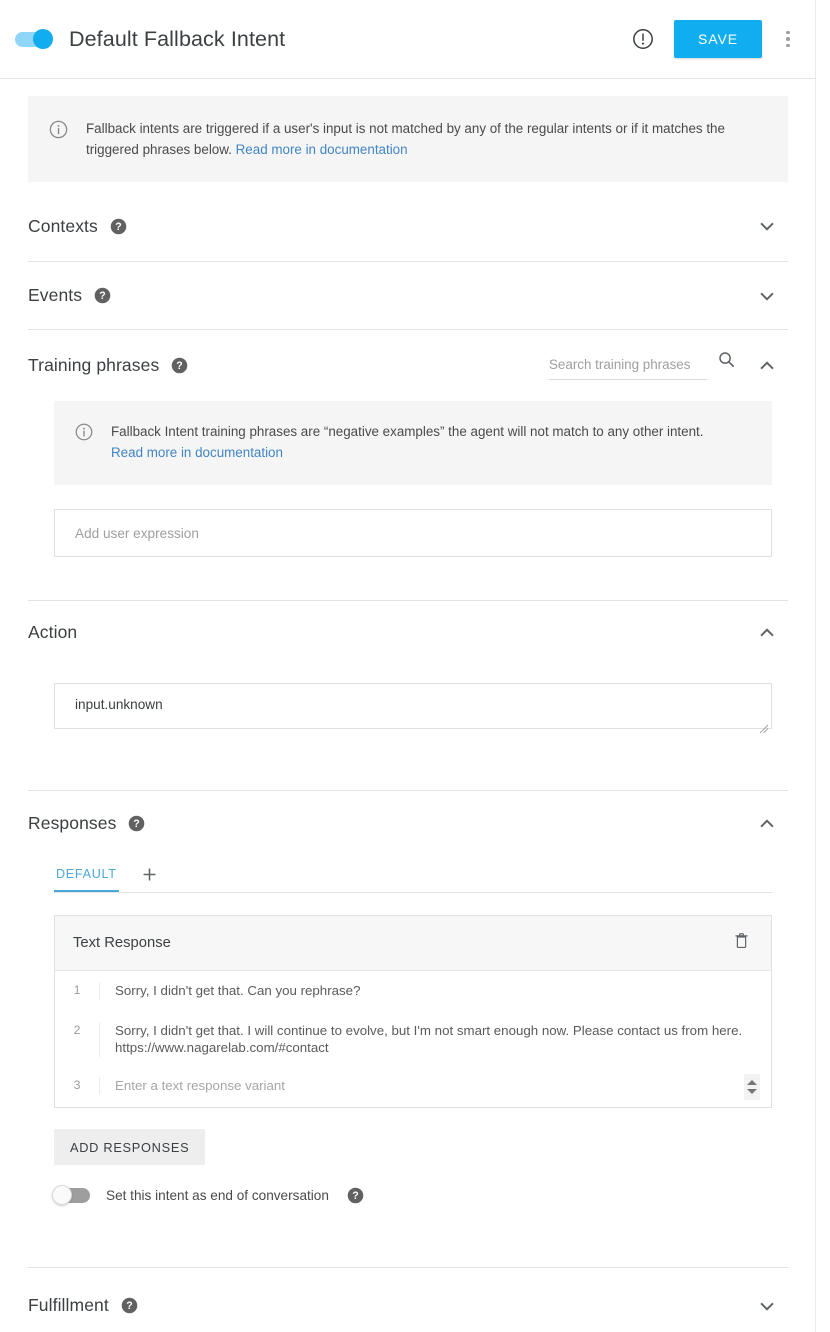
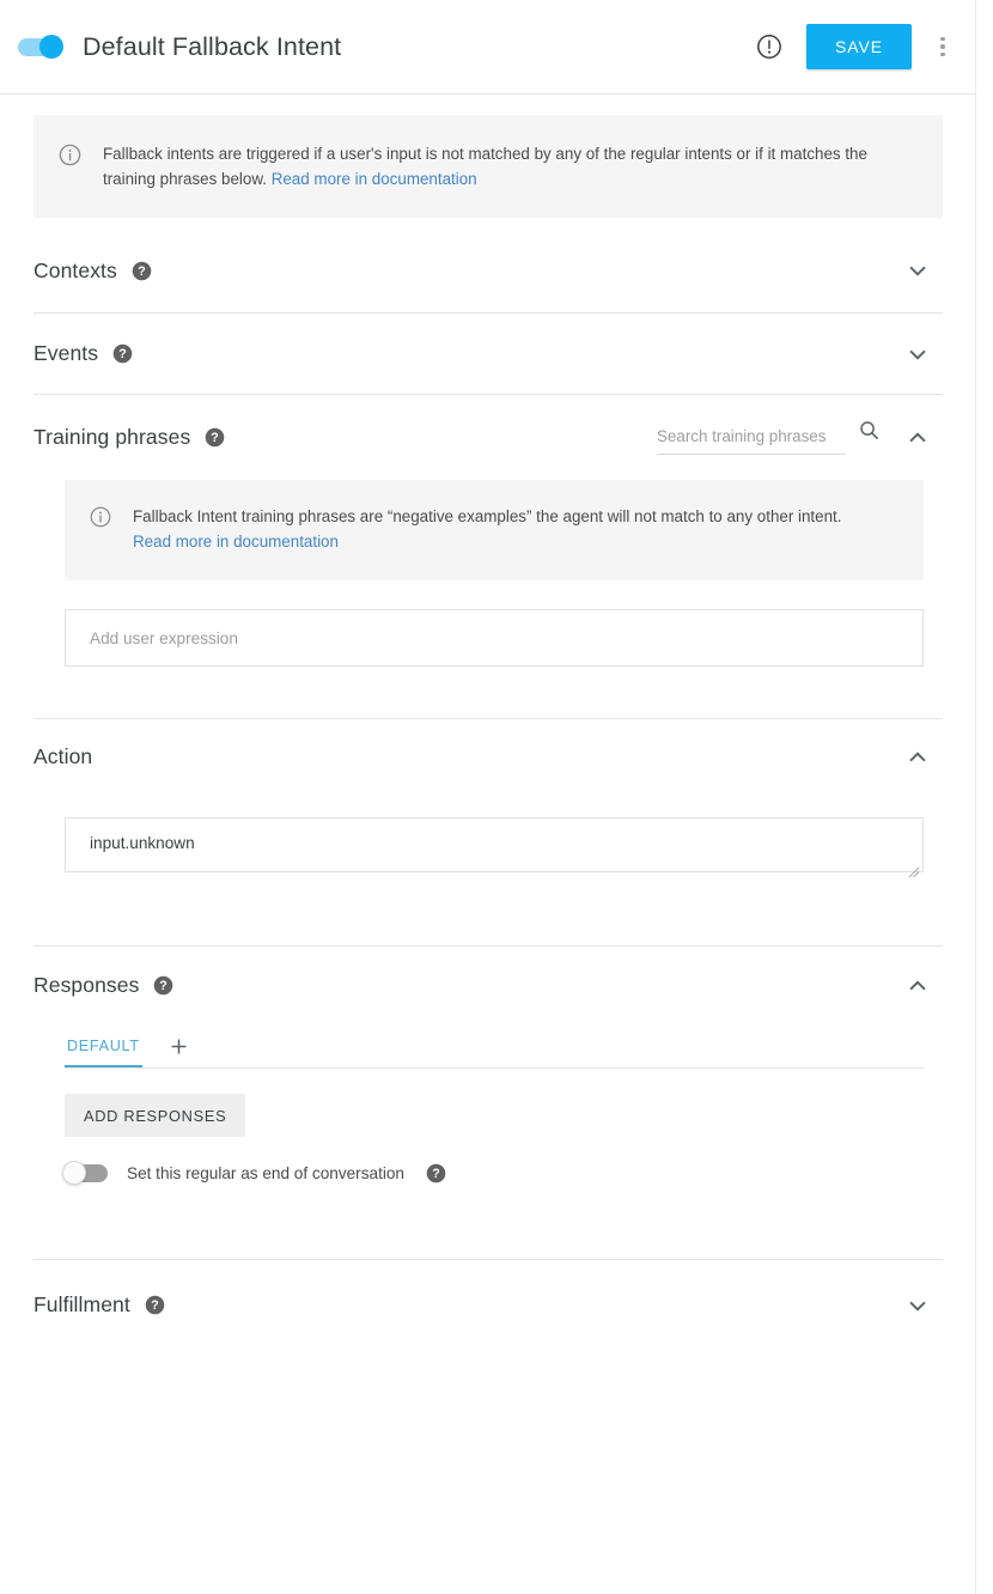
  Default Fallback Intent
  SAVE
- Fallback intents are triggered if a user's input is not matched by any of the regular intents or if it matches the triggered phrases below. Read more in documentation
+ Fallback intents are triggered if a user's input is not matched by any of the regular intents or if it matches the training phrases below. Read more in documentation
  Contexts
  ?
  Events
  ?
  Training phrases
  ?
  Search training phrases
  Fallback Intent training phrases are “negative examples” the agent will not match to any other intent.
  Read more in documentation
  Add user expression
  Action
  input.unknown
  Responses
  ?
  DEFAULT
- Text Response
- 1
- Sorry, I didn't get that. Can you rephrase?
- 2
- Sorry, I didn't get that. I will continue to evolve, but I'm not smart enough now. Please contact us from here.
- https://www.nagarelab.com/#contact
- 3
- Enter a text response variant
  ADD RESPONSES
- Set this intent as end of conversation
+ Set this regular as end of conversation
  ?
  Fulfillment
  ?
